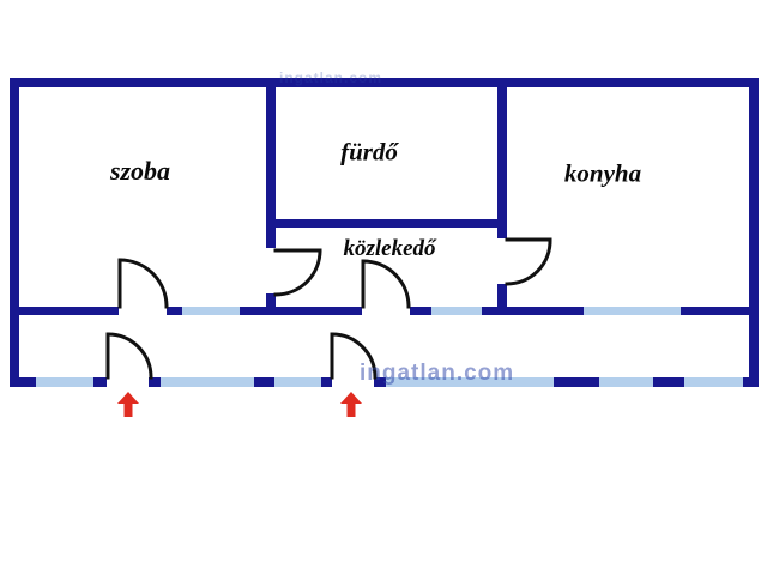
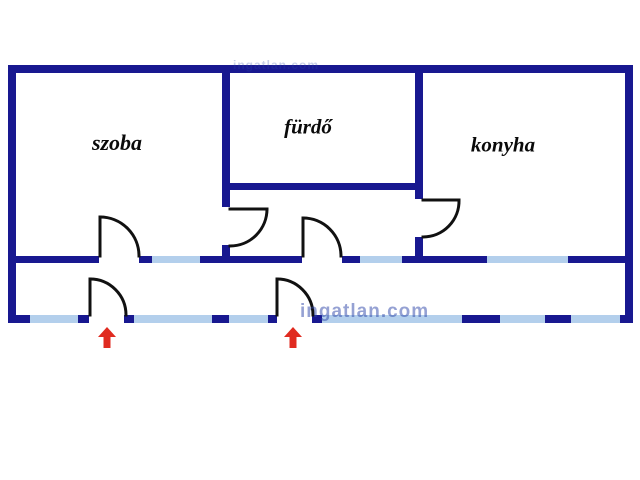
  szoba
  fürdő
  konyha
- közlekedő
  ingatlan.com
  ingatlan.com
